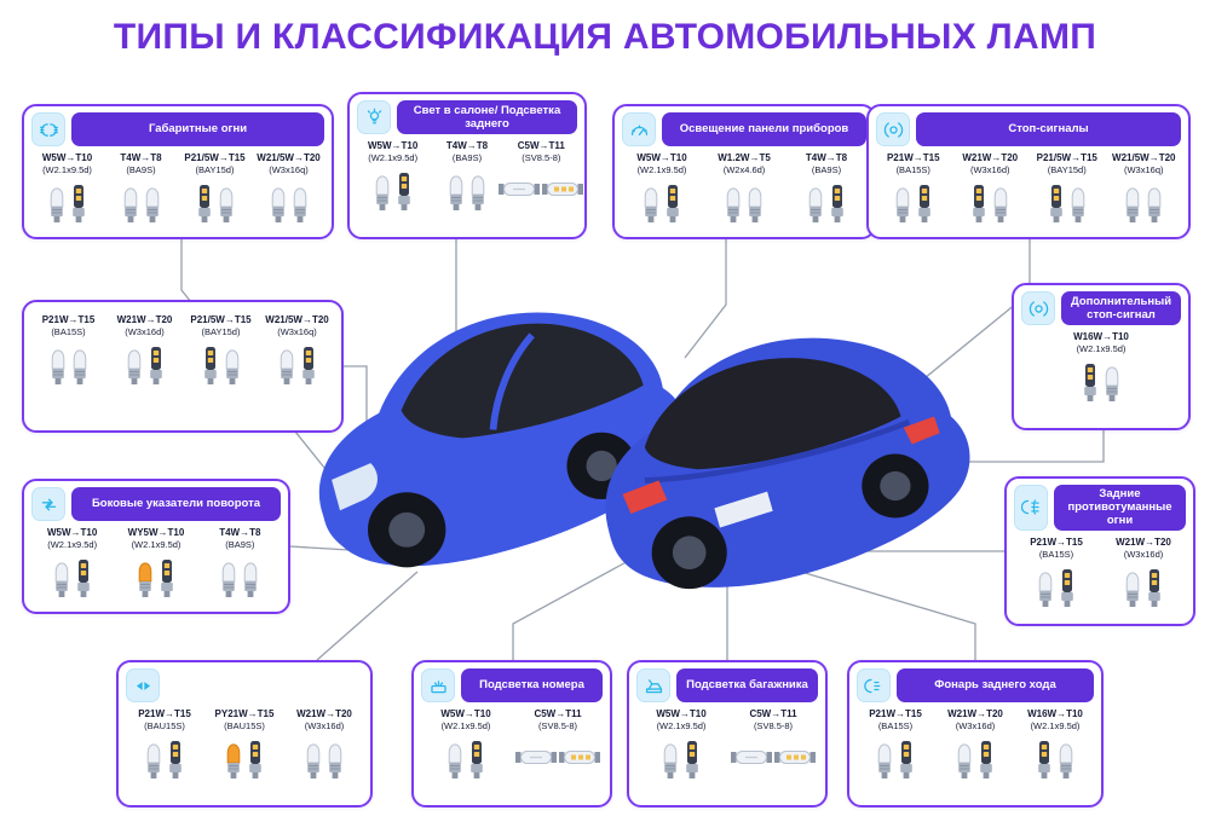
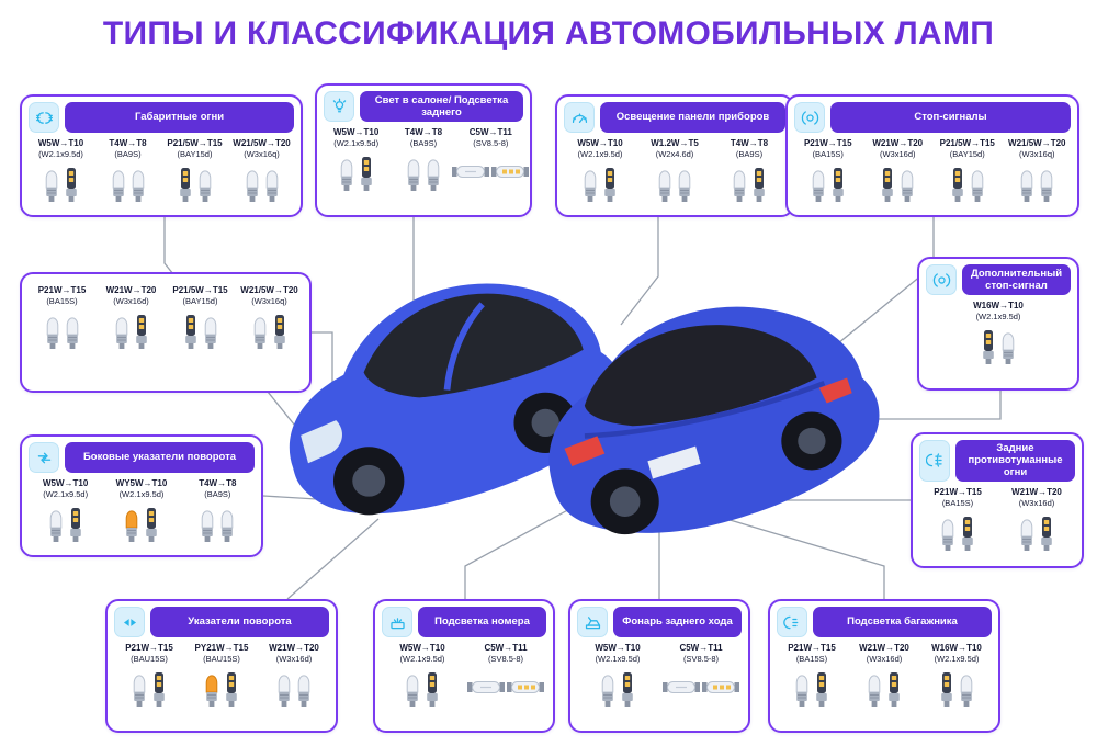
  ТИПЫ И КЛАССИФИКАЦИЯ АВТОМОБИЛЬНЫХ ЛАМП
  Габаритные огни
  W5W→T10
  (W2.1x9.5d)
  T4W→T8
  (BA9S)
  P21/5W→T15
  (BAY15d)
  W21/5W→T20
  (W3x16q)
  Свет в салоне/ Подсветка заднего
  W5W→T10
  (W2.1x9.5d)
  T4W→T8
  (BA9S)
  C5W→T11
  (SV8.5-8)
  Освещение панели приборов
  W5W→T10
  (W2.1x9.5d)
  W1.2W→T5
  (W2x4.6d)
  T4W→T8
  (BA9S)
  Стоп-сигналы
  P21W→T15
  (BA15S)
  W21W→T20
  (W3x16d)
  P21/5W→T15
  (BAY15d)
  W21/5W→T20
  (W3x16q)
  P21W→T15
  (BA15S)
  W21W→T20
  (W3x16d)
  P21/5W→T15
  (BAY15d)
  W21/5W→T20
  (W3x16q)
  Дополнительный стоп-сигнал
  W16W→T10
  (W2.1x9.5d)
  Боковые указатели поворота
  W5W→T10
  (W2.1x9.5d)
  WY5W→T10
  (W2.1x9.5d)
  T4W→T8
  (BA9S)
  Задние противотуманные огни
  P21W→T15
  (BA15S)
  W21W→T20
  (W3x16d)
+ Указатели поворота
  P21W→T15
  (BAU15S)
  PY21W→T15
  (BAU15S)
  W21W→T20
  (W3x16d)
  Подсветка номера
  W5W→T10
  (W2.1x9.5d)
  C5W→T11
  (SV8.5-8)
- Подсветка багажника
+ Фонарь заднего хода
  W5W→T10
  (W2.1x9.5d)
  C5W→T11
  (SV8.5-8)
- Фонарь заднего хода
+ Подсветка багажника
  P21W→T15
  (BA15S)
  W21W→T20
  (W3x16d)
  W16W→T10
  (W2.1x9.5d)
